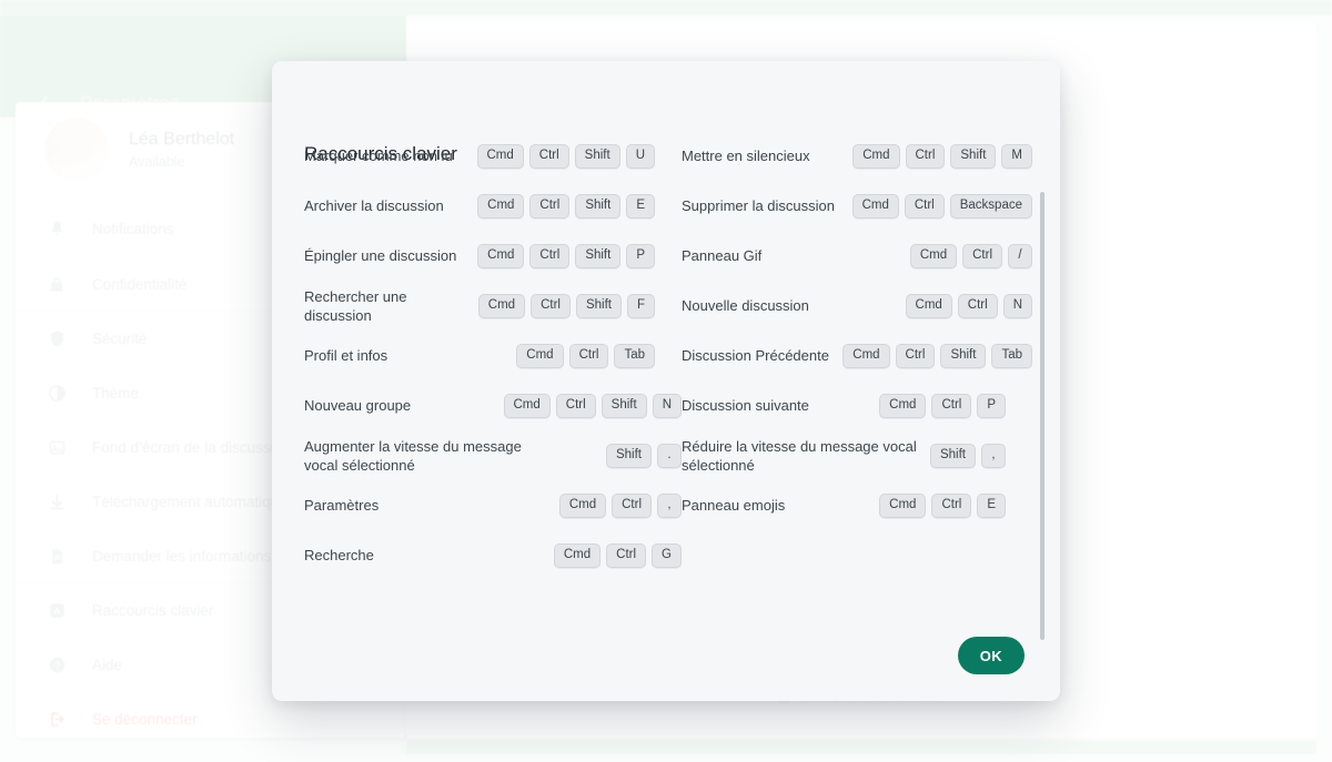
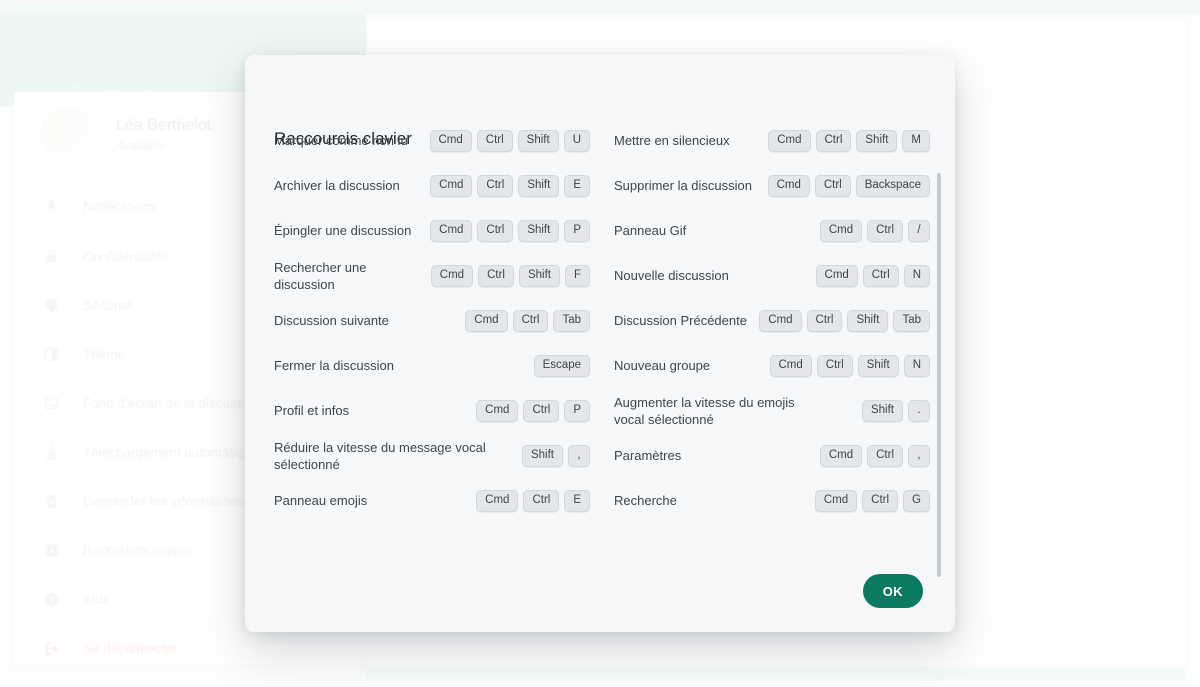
  Fond d’écran de la discuss
  Téléchargement automatiq
  Demander les informations
  Raccourcis clavier
  Marquer comme non lu
  Cmd
  Ctrl
  Shift
  U
  Mettre en silencieux
  Cmd
  Ctrl
  Shift
  M
  Archiver la discussion
  Cmd
  Ctrl
  Shift
  E
  Supprimer la discussion
  Cmd
  Ctrl
  Backspace
  Épingler une discussion
  Cmd
  Ctrl
  Shift
  P
  Panneau Gif
  Cmd
  Ctrl
  /
  Rechercher une discussion
  Cmd
  Ctrl
  Shift
  F
  Nouvelle discussion
  Cmd
  Ctrl
  N
- Profil et infos
+ Discussion suivante
  Cmd
  Ctrl
  Tab
  Discussion Précédente
  Cmd
  Ctrl
  Shift
  Tab
+ Fermer la discussion
+ Escape
  Nouveau groupe
  Cmd
  Ctrl
  Shift
  N
- Discussion suivante
+ Profil et infos
  Cmd
  Ctrl
  P
- Augmenter la vitesse du message vocal sélectionné
+ Augmenter la vitesse du emojis vocal sélectionné
  Shift
  .
  Réduire la vitesse du message vocal sélectionné
  Shift
  ,
  Paramètres
  Cmd
  Ctrl
  ,
  Panneau emojis
  Cmd
  Ctrl
  E
  Recherche
  Cmd
  Ctrl
  G
  OK
